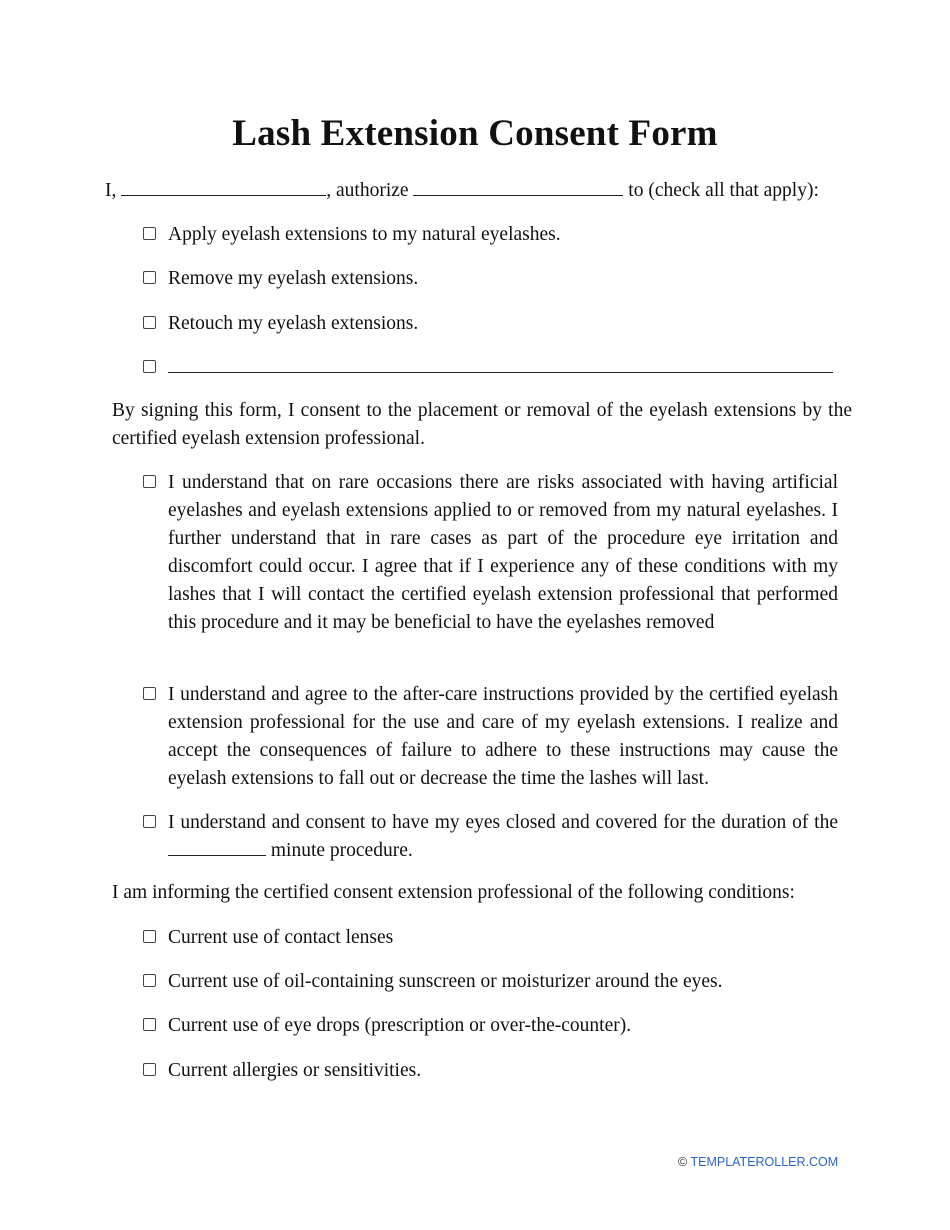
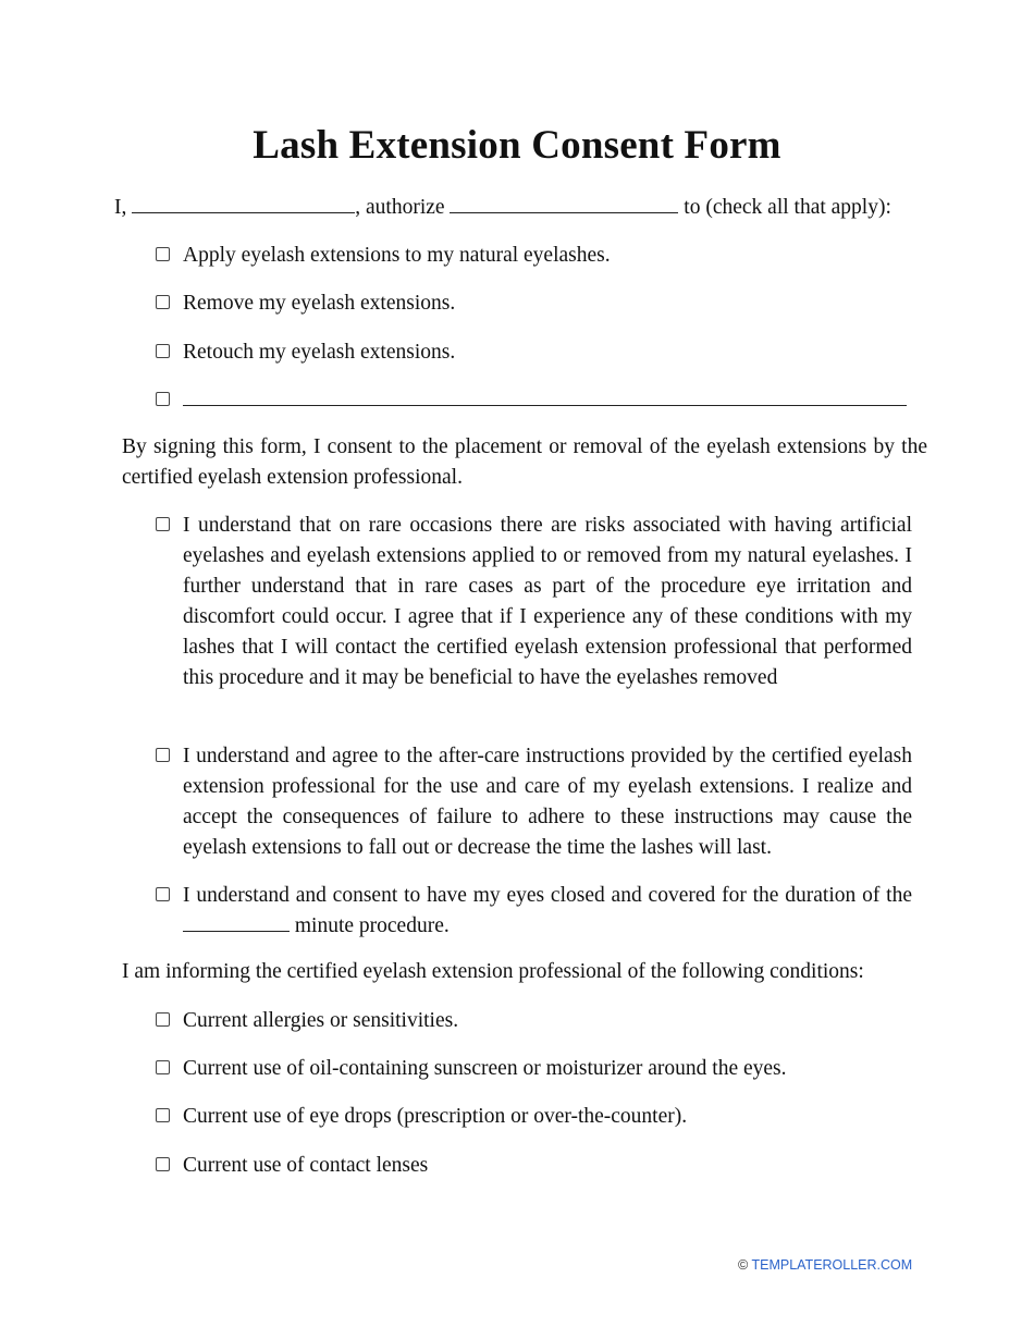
  Lash Extension Consent Form
  I, , authorize to (check all that apply):
  Apply eyelash extensions to my natural eyelashes.
  Remove my eyelash extensions.
  Retouch my eyelash extensions.
  By signing this form, I consent to the placement or removal of the eyelash extensions by the certified eyelash extension professional.
  I understand that on rare occasions there are risks associated with having artificial eyelashes and eyelash extensions applied to or removed from my natural eyelashes. I further understand that in rare cases as part of the procedure eye irritation and discomfort could occur. I agree that if I experience any of these conditions with my lashes that I will contact the certified eyelash extension professional that performed this procedure and it may be beneficial to have the eyelashes removed
  I understand and agree to the after-care instructions provided by the certified eyelash extension professional for the use and care of my eyelash extensions. I realize and accept the consequences of failure to adhere to these instructions may cause the eyelash extensions to fall out or decrease the time the lashes will last.
  I understand and consent to have my eyes closed and covered for the duration of the minute procedure.
- I am informing the certified consent extension professional of the following conditions:
+ I am informing the certified eyelash extension professional of the following conditions:
- Current use of contact lenses
+ Current allergies or sensitivities.
  Current use of oil-containing sunscreen or moisturizer around the eyes.
  Current use of eye drops (prescription or over-the-counter).
- Current allergies or sensitivities.
+ Current use of contact lenses
  © TEMPLATEROLLER.COM
